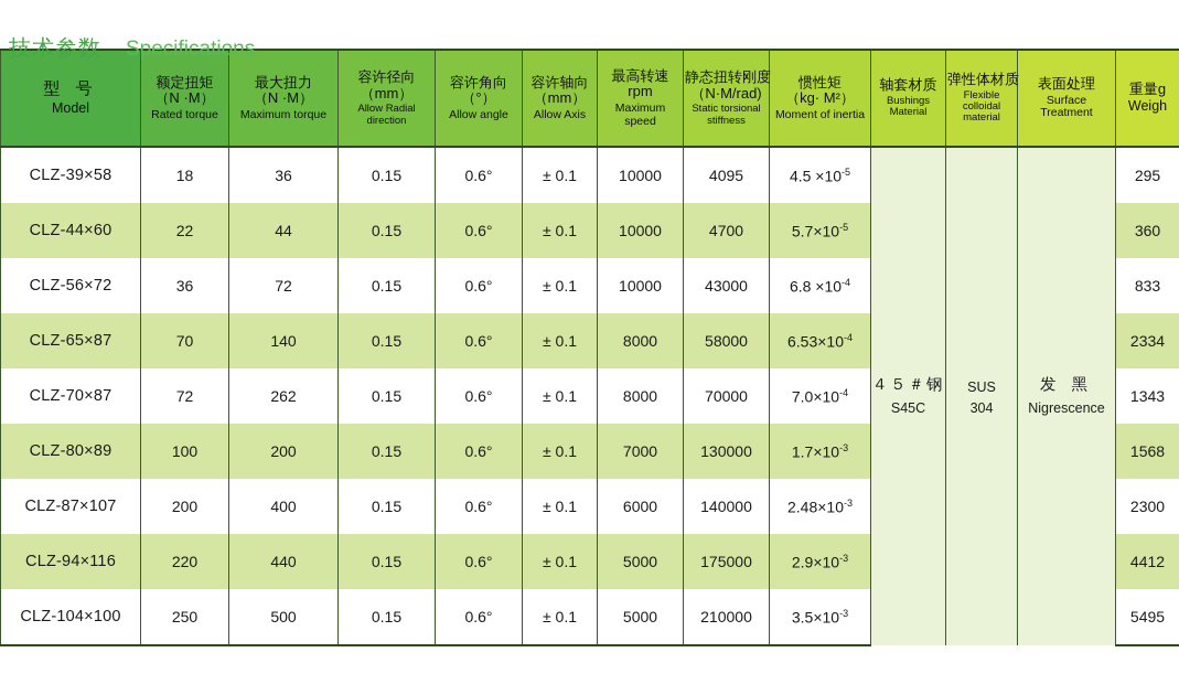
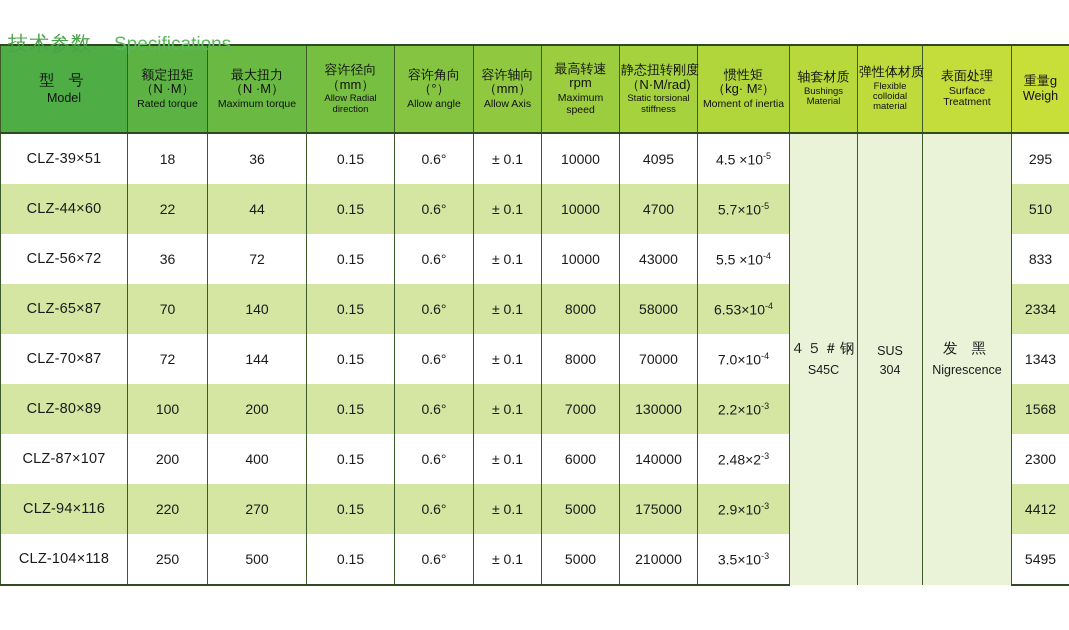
  技术参数
  Specifications
  型 号 Model	额定扭矩 （N ·M） Rated torque	最大扭力 （N ·M） Maximum torque	容许径向 （mm） Allow Radial direction	容许角向 （°） Allow angle	容许轴向 （mm） Allow Axis	最高转速 rpm Maximum speed	静态扭转刚度 （N·M/rad) Static torsional stiffness	惯性矩 （kg· M²） Moment of inertia	轴套材质 Bushings Material	弹性体材质 Flexible colloidal material	表面处理 Surface Treatment	重量g Weigh
- CLZ-39×58	18	36	0.15	0.6°	± 0.1	10000	4095	4.5 ×10-5	４５＃钢 S45C	SUS 304	发 黑 Nigrescence	295
+ CLZ-39×51	18	36	0.15	0.6°	± 0.1	10000	4095	4.5 ×10-5	４５＃钢 S45C	SUS 304	发 黑 Nigrescence	295
- CLZ-44×60	22	44	0.15	0.6°	± 0.1	10000	4700	5.7×10-5	360
+ CLZ-44×60	22	44	0.15	0.6°	± 0.1	10000	4700	5.7×10-5	510
- CLZ-56×72	36	72	0.15	0.6°	± 0.1	10000	43000	6.8 ×10-4	833
+ CLZ-56×72	36	72	0.15	0.6°	± 0.1	10000	43000	5.5 ×10-4	833
  CLZ-65×87	70	140	0.15	0.6°	± 0.1	8000	58000	6.53×10-4	2334
- CLZ-70×87	72	262	0.15	0.6°	± 0.1	8000	70000	7.0×10-4	1343
+ CLZ-70×87	72	144	0.15	0.6°	± 0.1	8000	70000	7.0×10-4	1343
- CLZ-80×89	100	200	0.15	0.6°	± 0.1	7000	130000	1.7×10-3	1568
+ CLZ-80×89	100	200	0.15	0.6°	± 0.1	7000	130000	2.2×10-3	1568
- CLZ-87×107	200	400	0.15	0.6°	± 0.1	6000	140000	2.48×10-3	2300
+ CLZ-87×107	200	400	0.15	0.6°	± 0.1	6000	140000	2.48×2-3	2300
- CLZ-94×116	220	440	0.15	0.6°	± 0.1	5000	175000	2.9×10-3	4412
+ CLZ-94×116	220	270	0.15	0.6°	± 0.1	5000	175000	2.9×10-3	4412
- CLZ-104×100	250	500	0.15	0.6°	± 0.1	5000	210000	3.5×10-3	5495
+ CLZ-104×118	250	500	0.15	0.6°	± 0.1	5000	210000	3.5×10-3	5495
